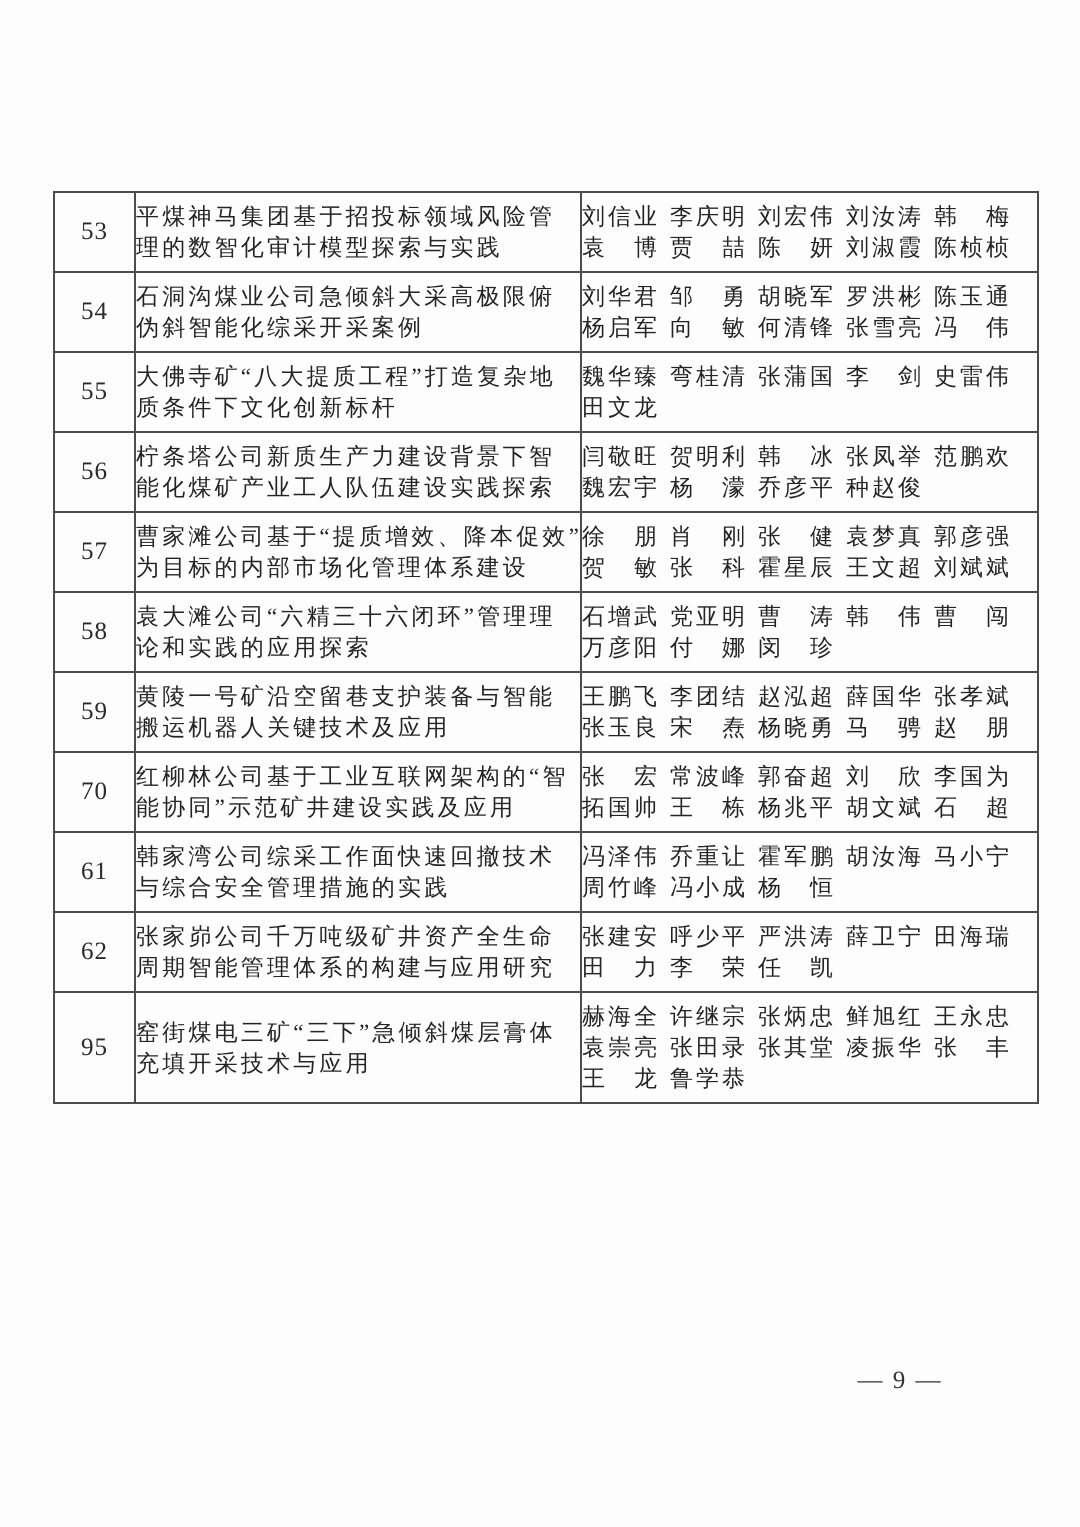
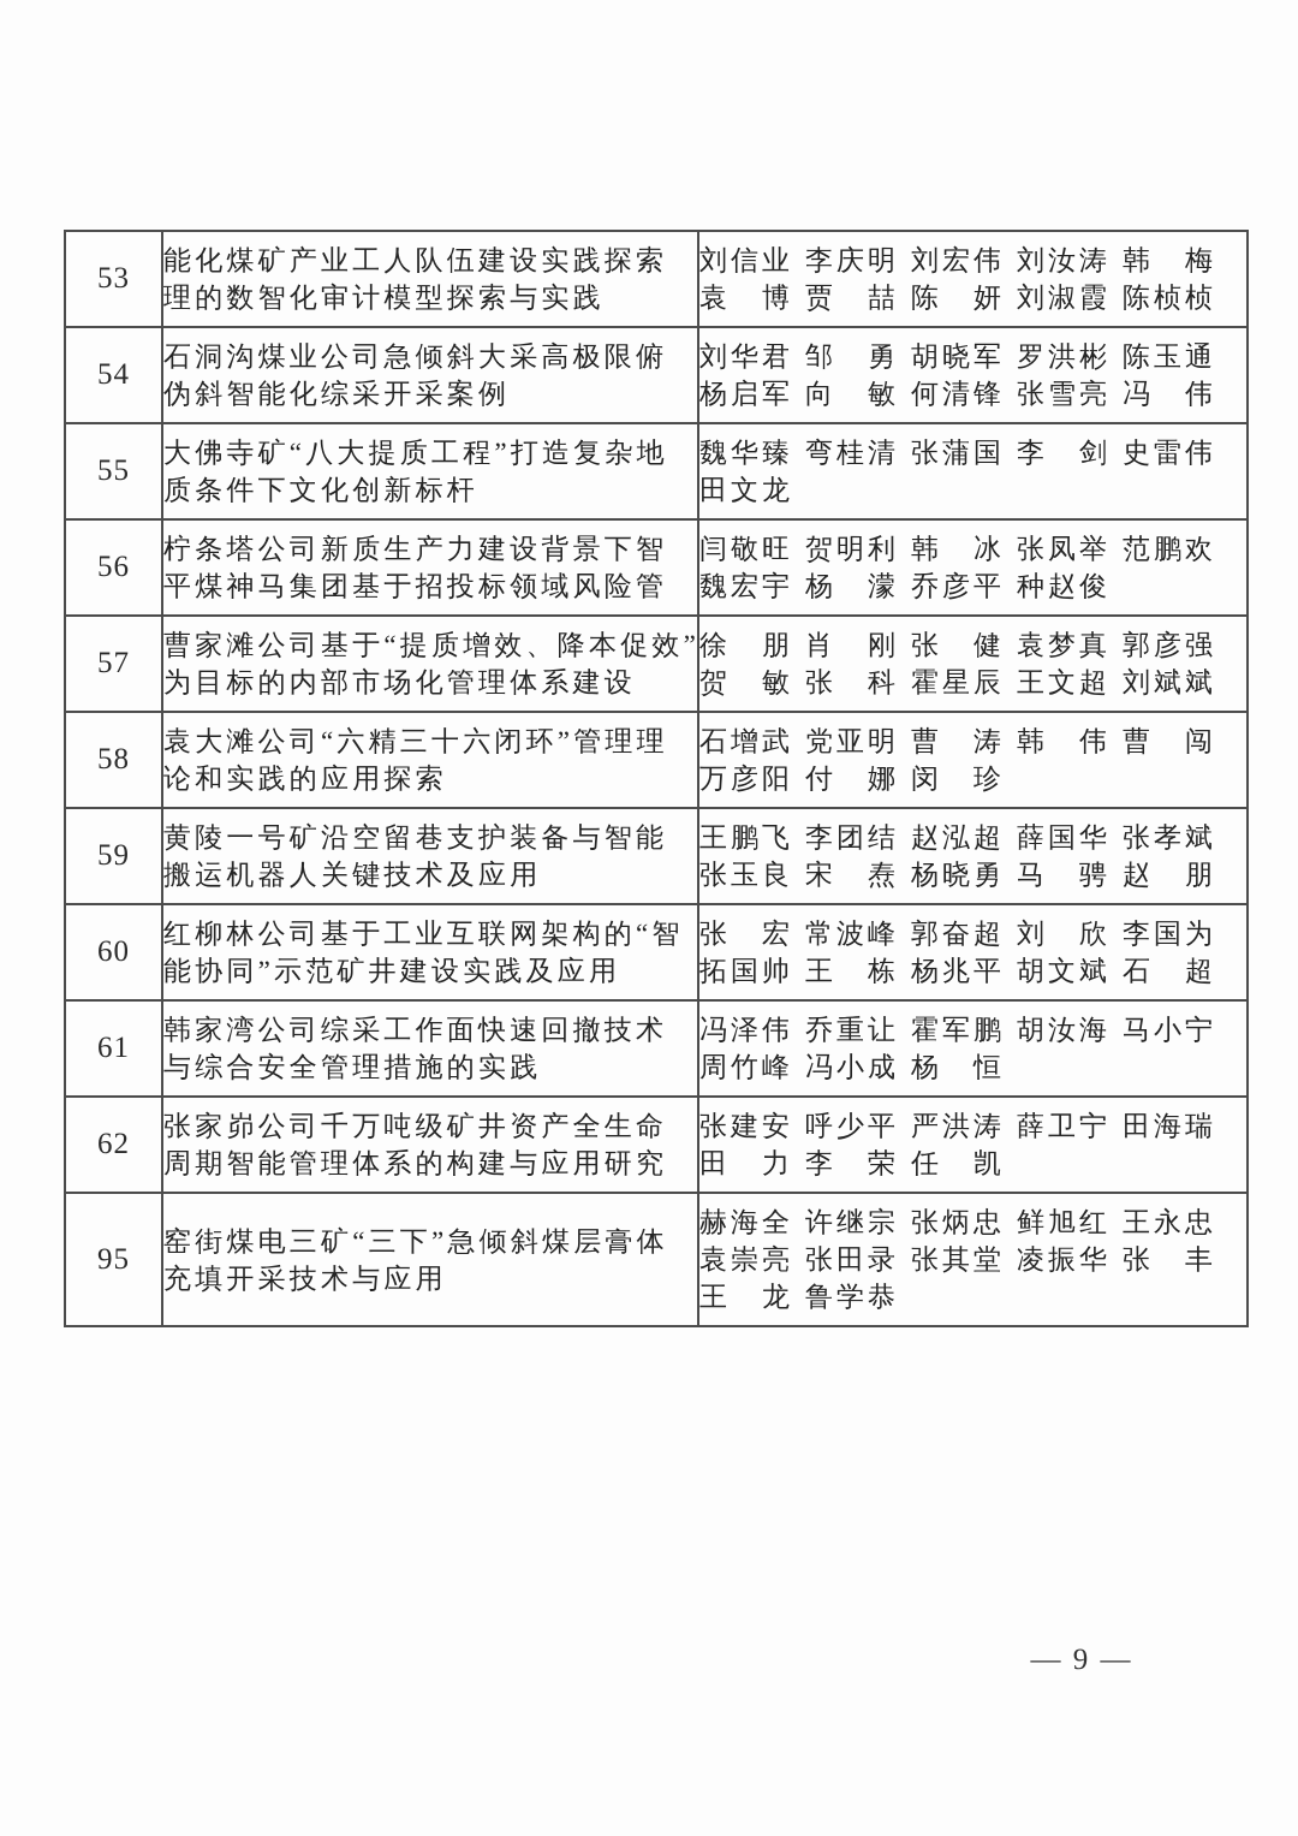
- 53	平煤神马集团基于招投标领域风险管理的数智化审计模型探索与实践	刘信业 李庆明 刘宏伟 刘汝涛 韩 梅袁 博 贾 喆 陈 妍 刘淑霞 陈桢桢
+ 53	能化煤矿产业工人队伍建设实践探索理的数智化审计模型探索与实践	刘信业 李庆明 刘宏伟 刘汝涛 韩 梅袁 博 贾 喆 陈 妍 刘淑霞 陈桢桢
  54	石洞沟煤业公司急倾斜大采高极限俯伪斜智能化综采开采案例	刘华君 邹 勇 胡晓军 罗洪彬 陈玉通杨启军 向 敏 何清锋 张雪亮 冯 伟
  55	大佛寺矿“八大提质工程”打造复杂地质条件下文化创新标杆	魏华臻 弯桂清 张蒲国 李 剑 史雷伟田文龙
- 56	柠条塔公司新质生产力建设背景下智能化煤矿产业工人队伍建设实践探索	闫敬旺 贺明利 韩 冰 张凤举 范鹏欢魏宏宇 杨 濛 乔彦平 种赵俊
+ 56	柠条塔公司新质生产力建设背景下智平煤神马集团基于招投标领域风险管	闫敬旺 贺明利 韩 冰 张凤举 范鹏欢魏宏宇 杨 濛 乔彦平 种赵俊
  57	曹家滩公司基于“提质增效、降本促效”为目标的内部市场化管理体系建设	徐 朋 肖 刚 张 健 袁梦真 郭彦强贺 敏 张 科 霍星辰 王文超 刘斌斌
  58	袁大滩公司“六精三十六闭环”管理理论和实践的应用探索	石增武 党亚明 曹 涛 韩 伟 曹 闯万彦阳 付 娜 闵 珍
  59	黄陵一号矿沿空留巷支护装备与智能搬运机器人关键技术及应用	王鹏飞 李团结 赵泓超 薛国华 张孝斌张玉良 宋 焘 杨晓勇 马 骋 赵 朋
- 70	红柳林公司基于工业互联网架构的“智能协同”示范矿井建设实践及应用	张 宏 常波峰 郭奋超 刘 欣 李国为拓国帅 王 栋 杨兆平 胡文斌 石 超
+ 60	红柳林公司基于工业互联网架构的“智能协同”示范矿井建设实践及应用	张 宏 常波峰 郭奋超 刘 欣 李国为拓国帅 王 栋 杨兆平 胡文斌 石 超
  61	韩家湾公司综采工作面快速回撤技术与综合安全管理措施的实践	冯泽伟 乔重让 霍军鹏 胡汝海 马小宁周竹峰 冯小成 杨 恒
  62	张家峁公司千万吨级矿井资产全生命周期智能管理体系的构建与应用研究	张建安 呼少平 严洪涛 薛卫宁 田海瑞田 力 李 荣 任 凯
  95	窑街煤电三矿“三下”急倾斜煤层膏体充填开采技术与应用	赫海全 许继宗 张炳忠 鲜旭红 王永忠袁崇亮 张田录 张其堂 凌振华 张 丰王 龙 鲁学恭
  — 9 —
